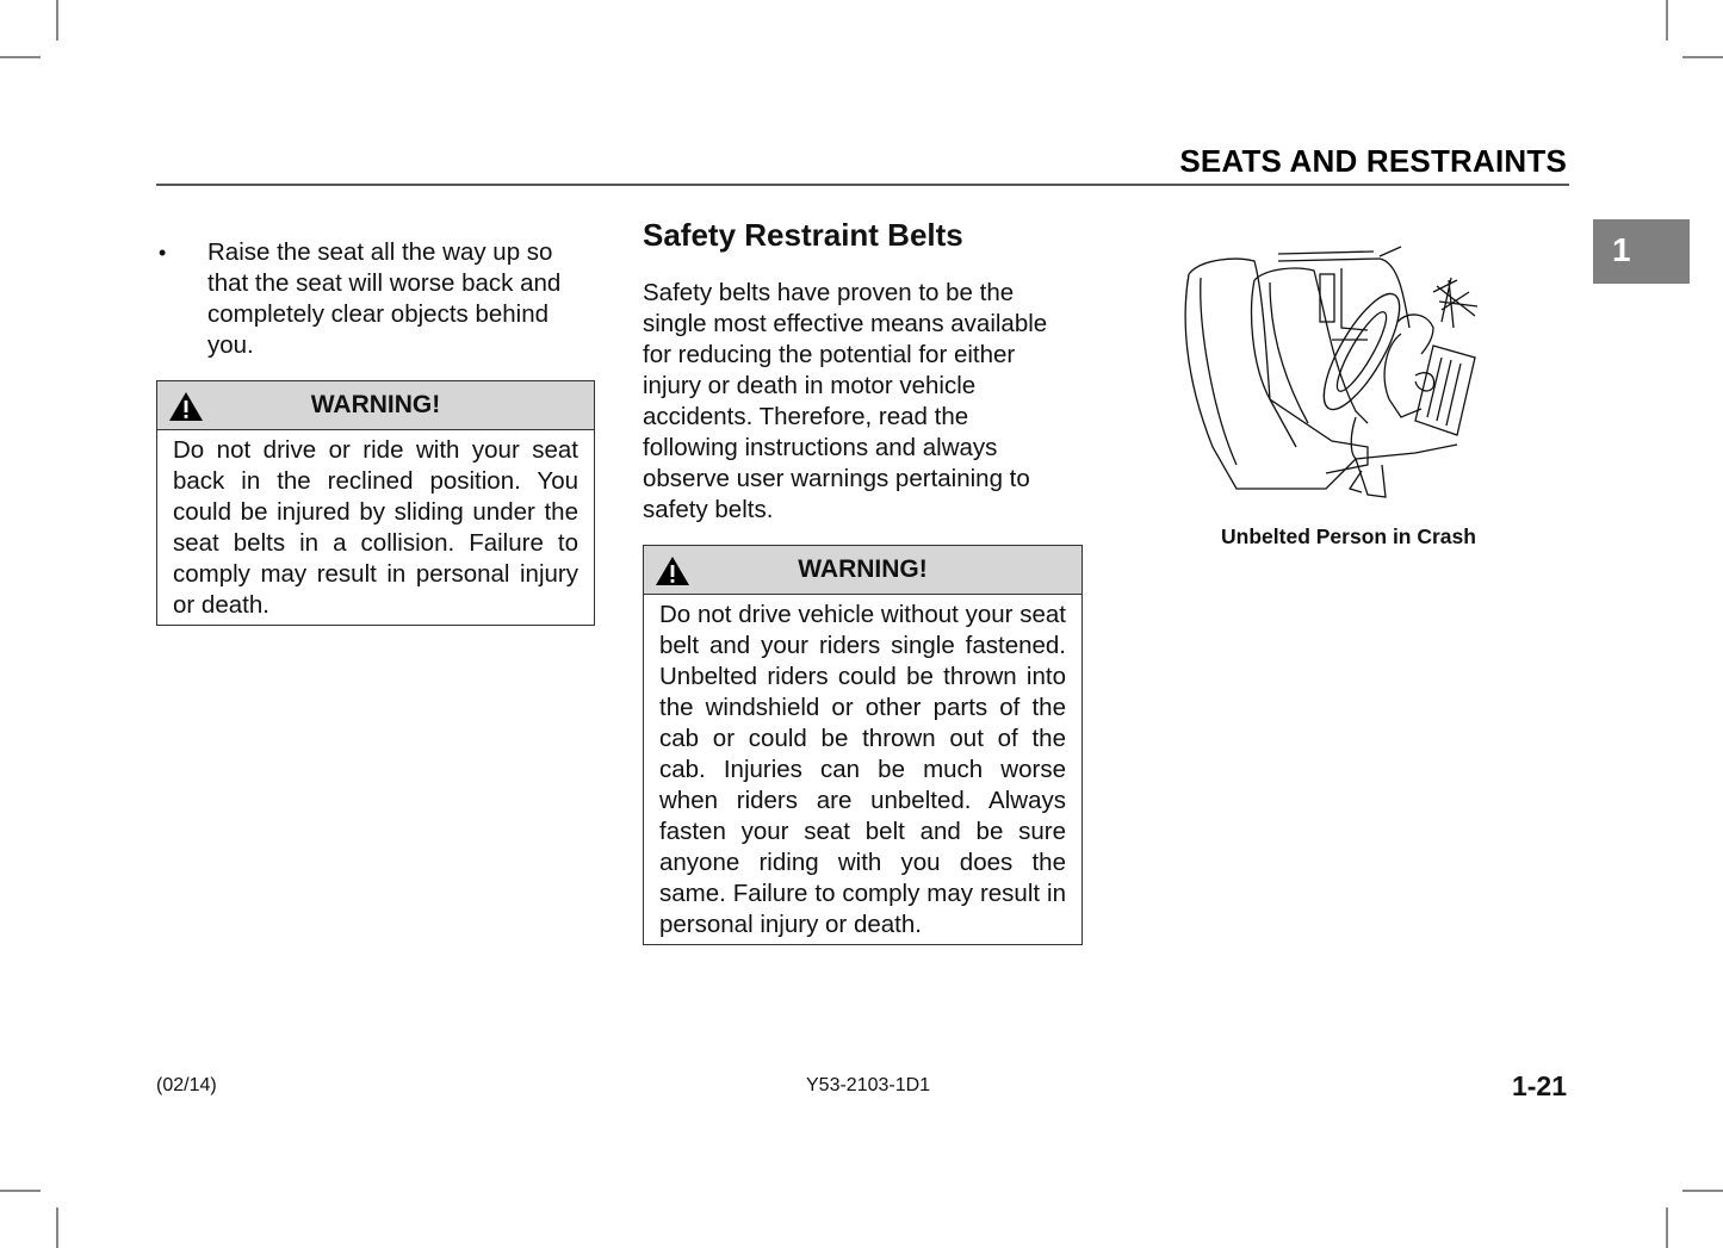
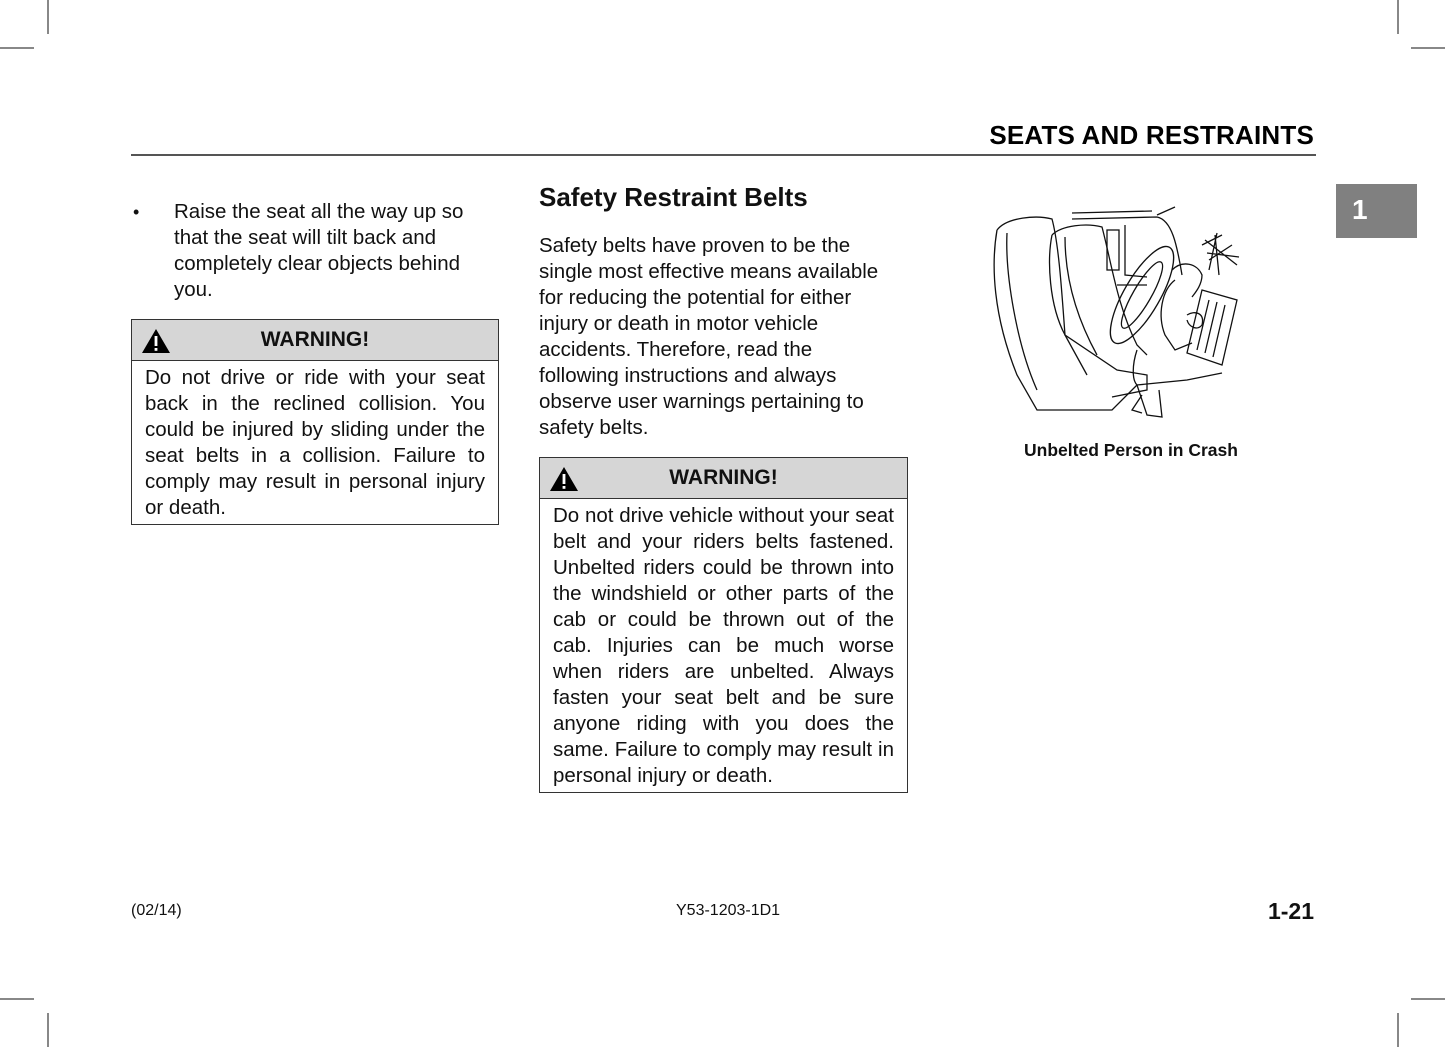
  SEATS AND RESTRAINTS
  1
  •
- Raise the seat all the way up so that the seat will worse back and completely clear objects behind you.
+ Raise the seat all the way up so that the seat will tilt back and completely clear objects behind you.
  WARNING!
- Do not drive or ride with your seat back in the reclined position. You could be injured by sliding under the seat belts in a collision. Failure to comply may result in personal injury or death.
+ Do not drive or ride with your seat back in the reclined collision. You could be injured by sliding under the seat belts in a collision. Failure to comply may result in personal injury or death.
  Safety Restraint Belts
  Safety belts have proven to be the single most effective means available for reducing the potential for either injury or death in motor vehicle accidents. Therefore, read the following instructions and always observe user warnings pertaining to safety belts.
  WARNING!
- Do not drive vehicle without your seat belt and your riders single fastened. Unbelted riders could be thrown into the windshield or other parts of the cab or could be thrown out of the cab. Injuries can be much worse when riders are unbelted. Always fasten your seat belt and be sure anyone riding with you does the same. Failure to comply may result in personal injury or death.
+ Do not drive vehicle without your seat belt and your riders belts fastened. Unbelted riders could be thrown into the windshield or other parts of the cab or could be thrown out of the cab. Injuries can be much worse when riders are unbelted. Always fasten your seat belt and be sure anyone riding with you does the same. Failure to comply may result in personal injury or death.
  Unbelted Person in Crash
  (02/14)
- Y53-2103-1D1
+ Y53-1203-1D1
  1-21
